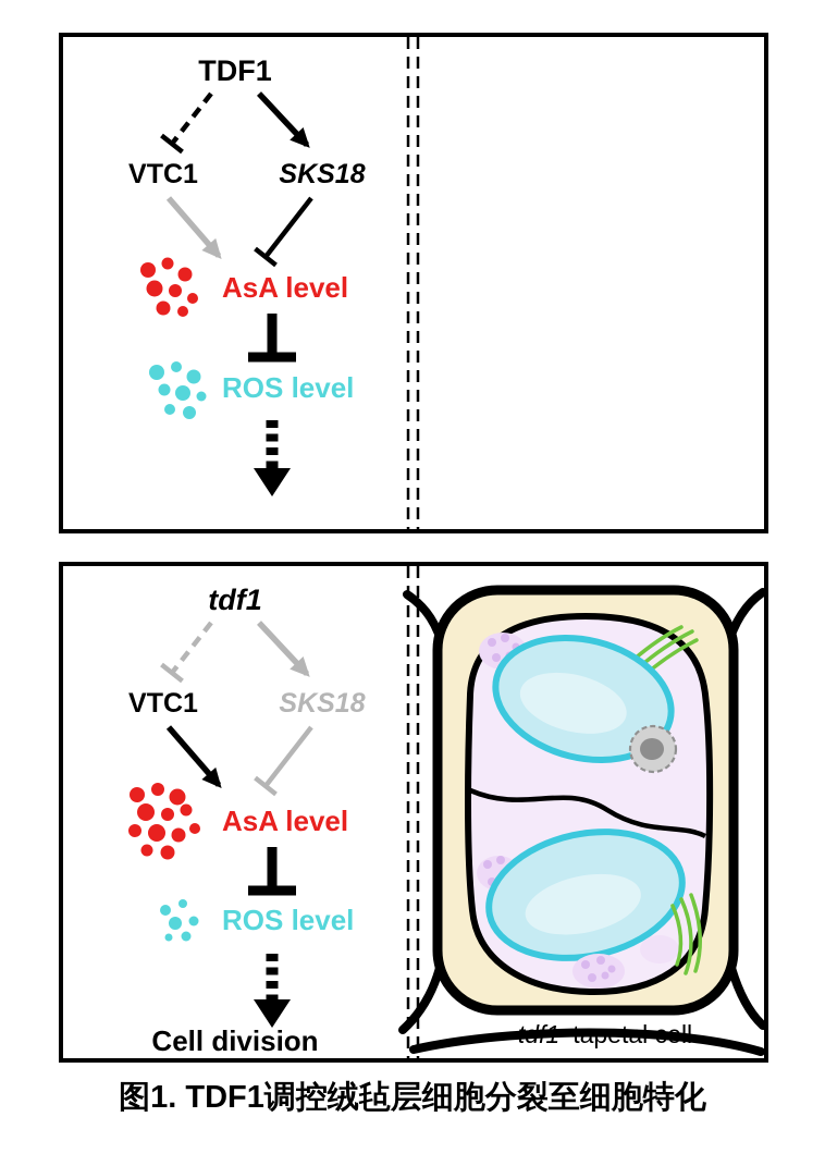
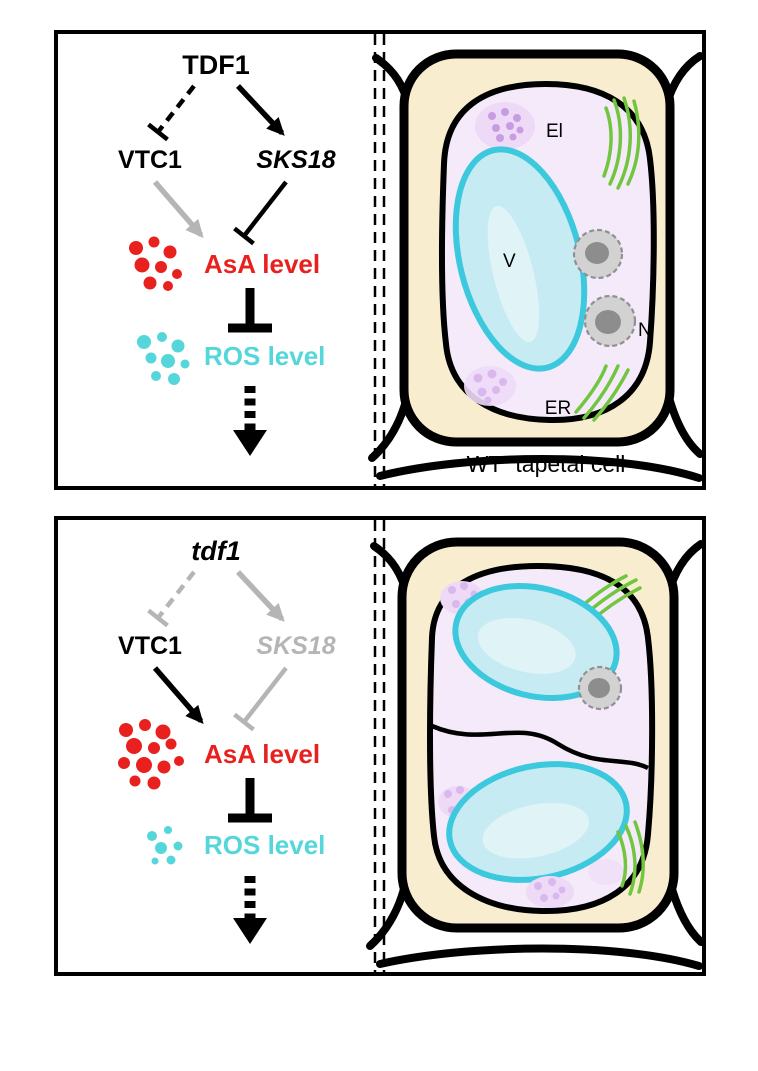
  TDF1
  VTC1
  SKS18
  AsA level
  ROS level
+ El
+ V
+ N
+ ER
+ WT tapetal cell
  tdf1
  VTC1
  SKS18
  AsA level
  ROS level
- Cell division
- tdf1 tapetal cell
- 图1. TDF1调控绒毡层细胞分裂至细胞特化
